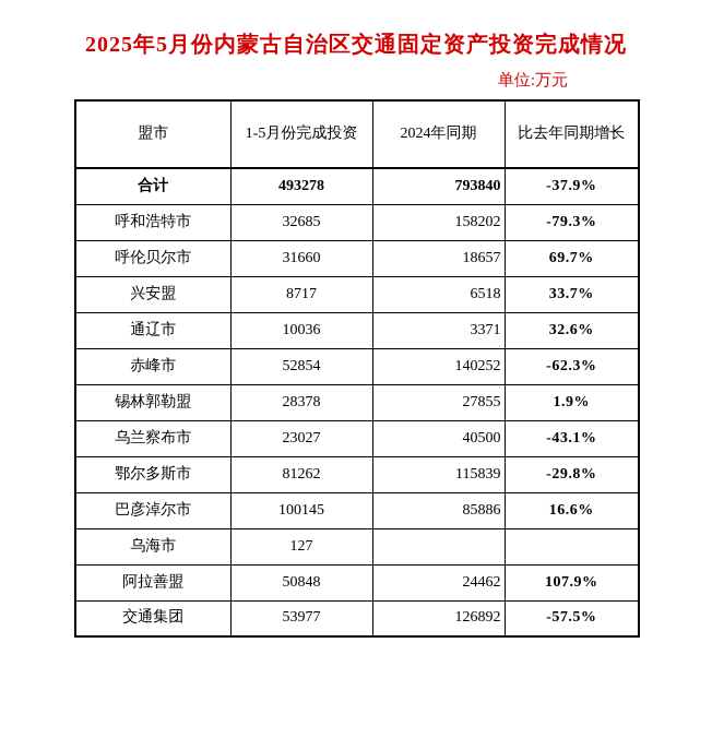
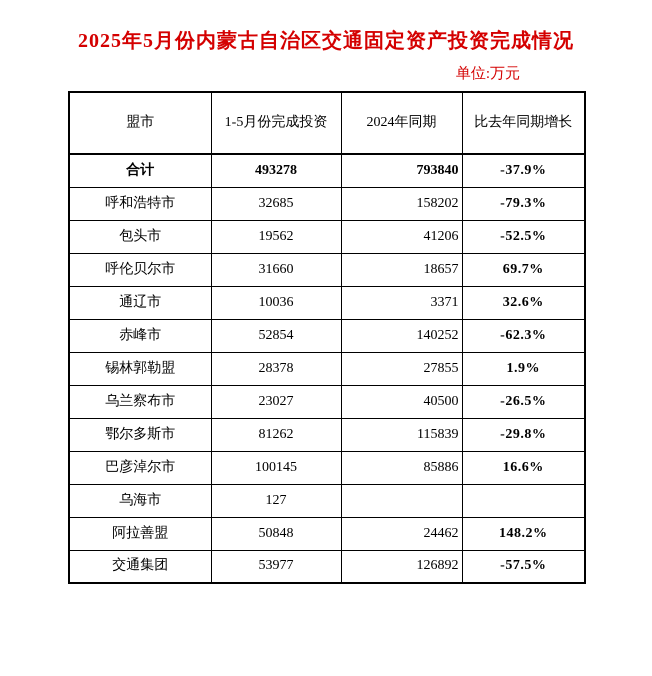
  2025年5月份内蒙古自治区交通固定资产投资完成情况
  单位:万元
  盟市	1-5月份完成投资	2024年同期	比去年同期增长
  合计	493278	793840	-37.9%
  呼和浩特市	32685	158202	-79.3%
+ 包头市	19562	41206	-52.5%
  呼伦贝尔市	31660	18657	69.7%
- 兴安盟	8717	6518	33.7%
  通辽市	10036	3371	32.6%
  赤峰市	52854	140252	-62.3%
  锡林郭勒盟	28378	27855	1.9%
- 乌兰察布市	23027	40500	-43.1%
+ 乌兰察布市	23027	40500	-26.5%
  鄂尔多斯市	81262	115839	-29.8%
  巴彦淖尔市	100145	85886	16.6%
  乌海市	127
- 阿拉善盟	50848	24462	107.9%
+ 阿拉善盟	50848	24462	148.2%
  交通集团	53977	126892	-57.5%
